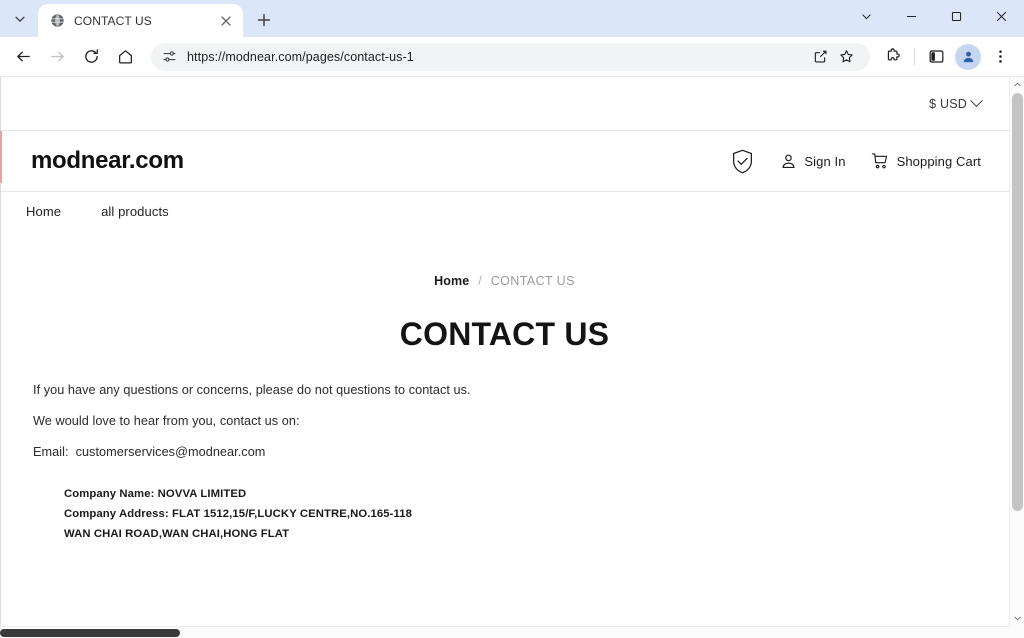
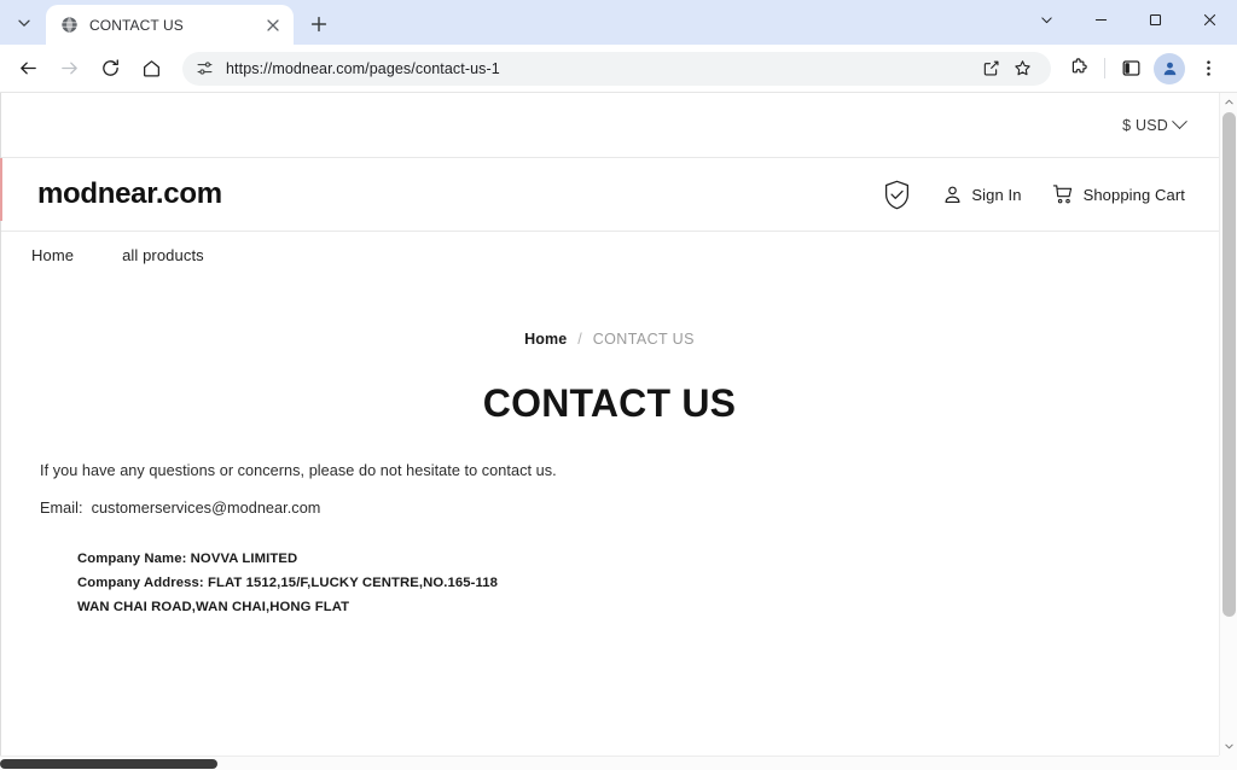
  CONTACT US
  https://modnear.com/pages/contact-us-1
  $ USD
  modnear.com
  Sign In
  Shopping Cart
  Home
  all products
  Home
  /
  CONTACT US
  CONTACT US
- If you have any questions or concerns, please do not questions to contact us.
+ If you have any questions or concerns, please do not hesitate to contact us.
- We would love to hear from you, contact us on:
  Email: customerservices@modnear.com
  Company Name: NOVVA LIMITED
  Company Address: FLAT 1512,15/F,LUCKY CENTRE,NO.165-118
  WAN CHAI ROAD,WAN CHAI,HONG FLAT
